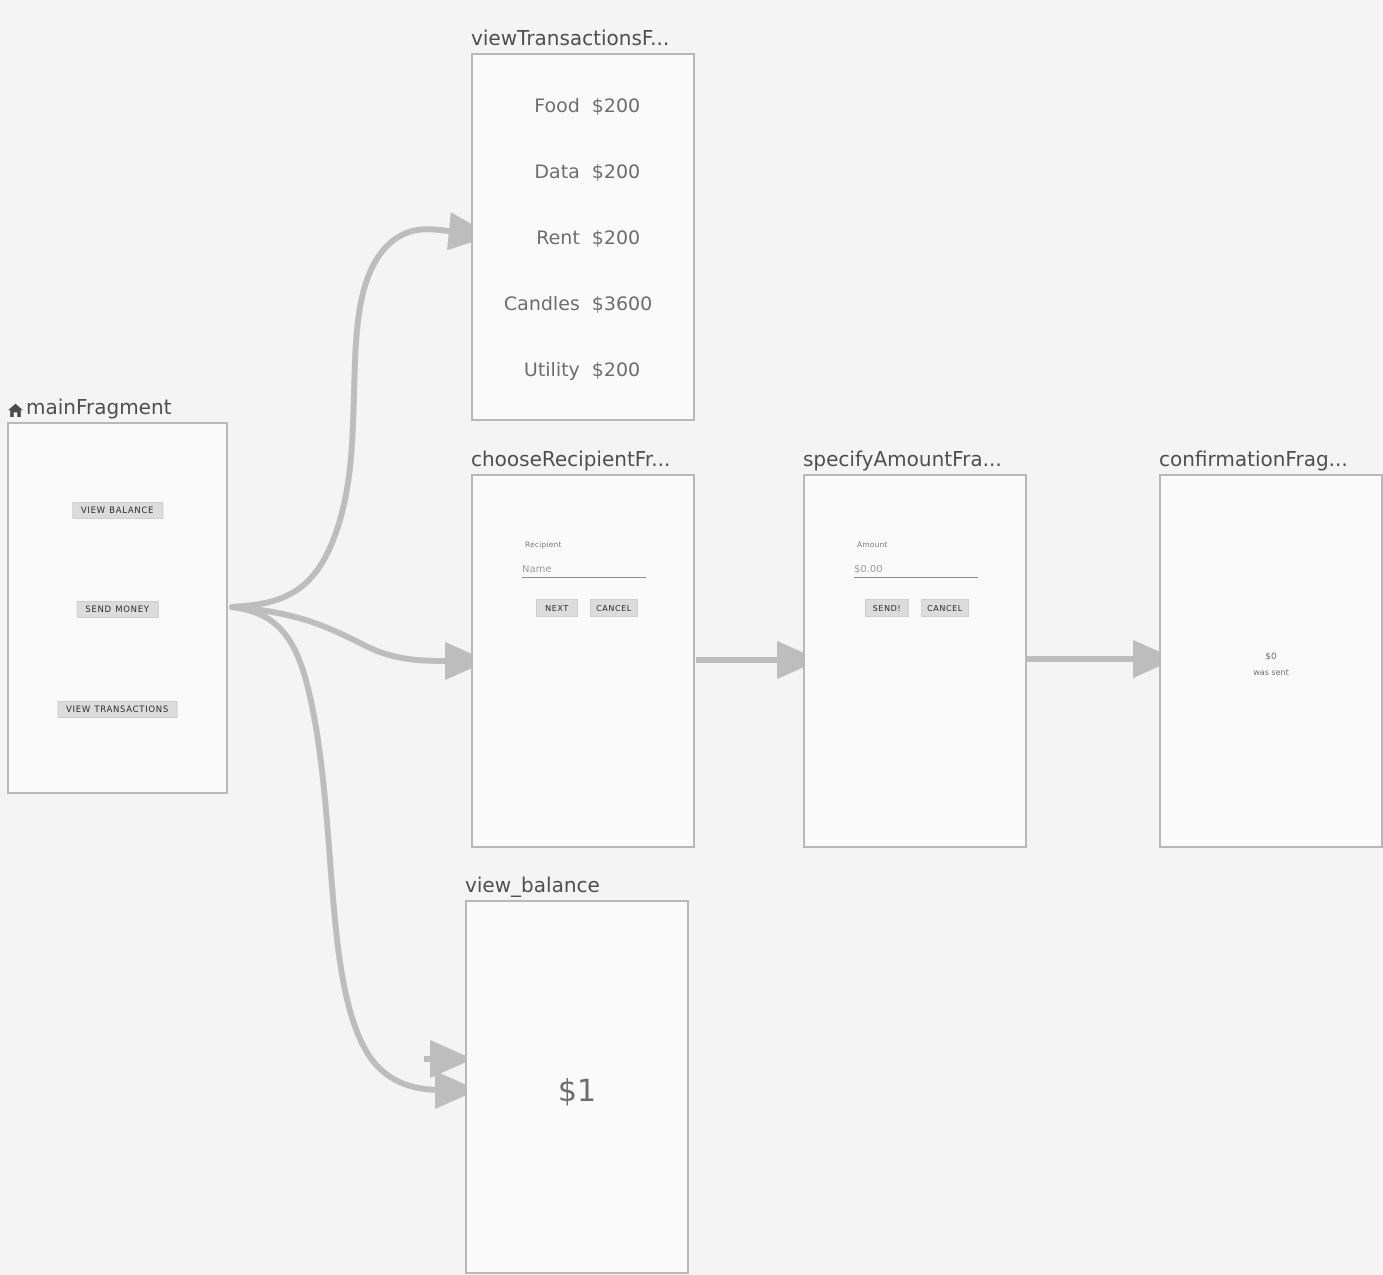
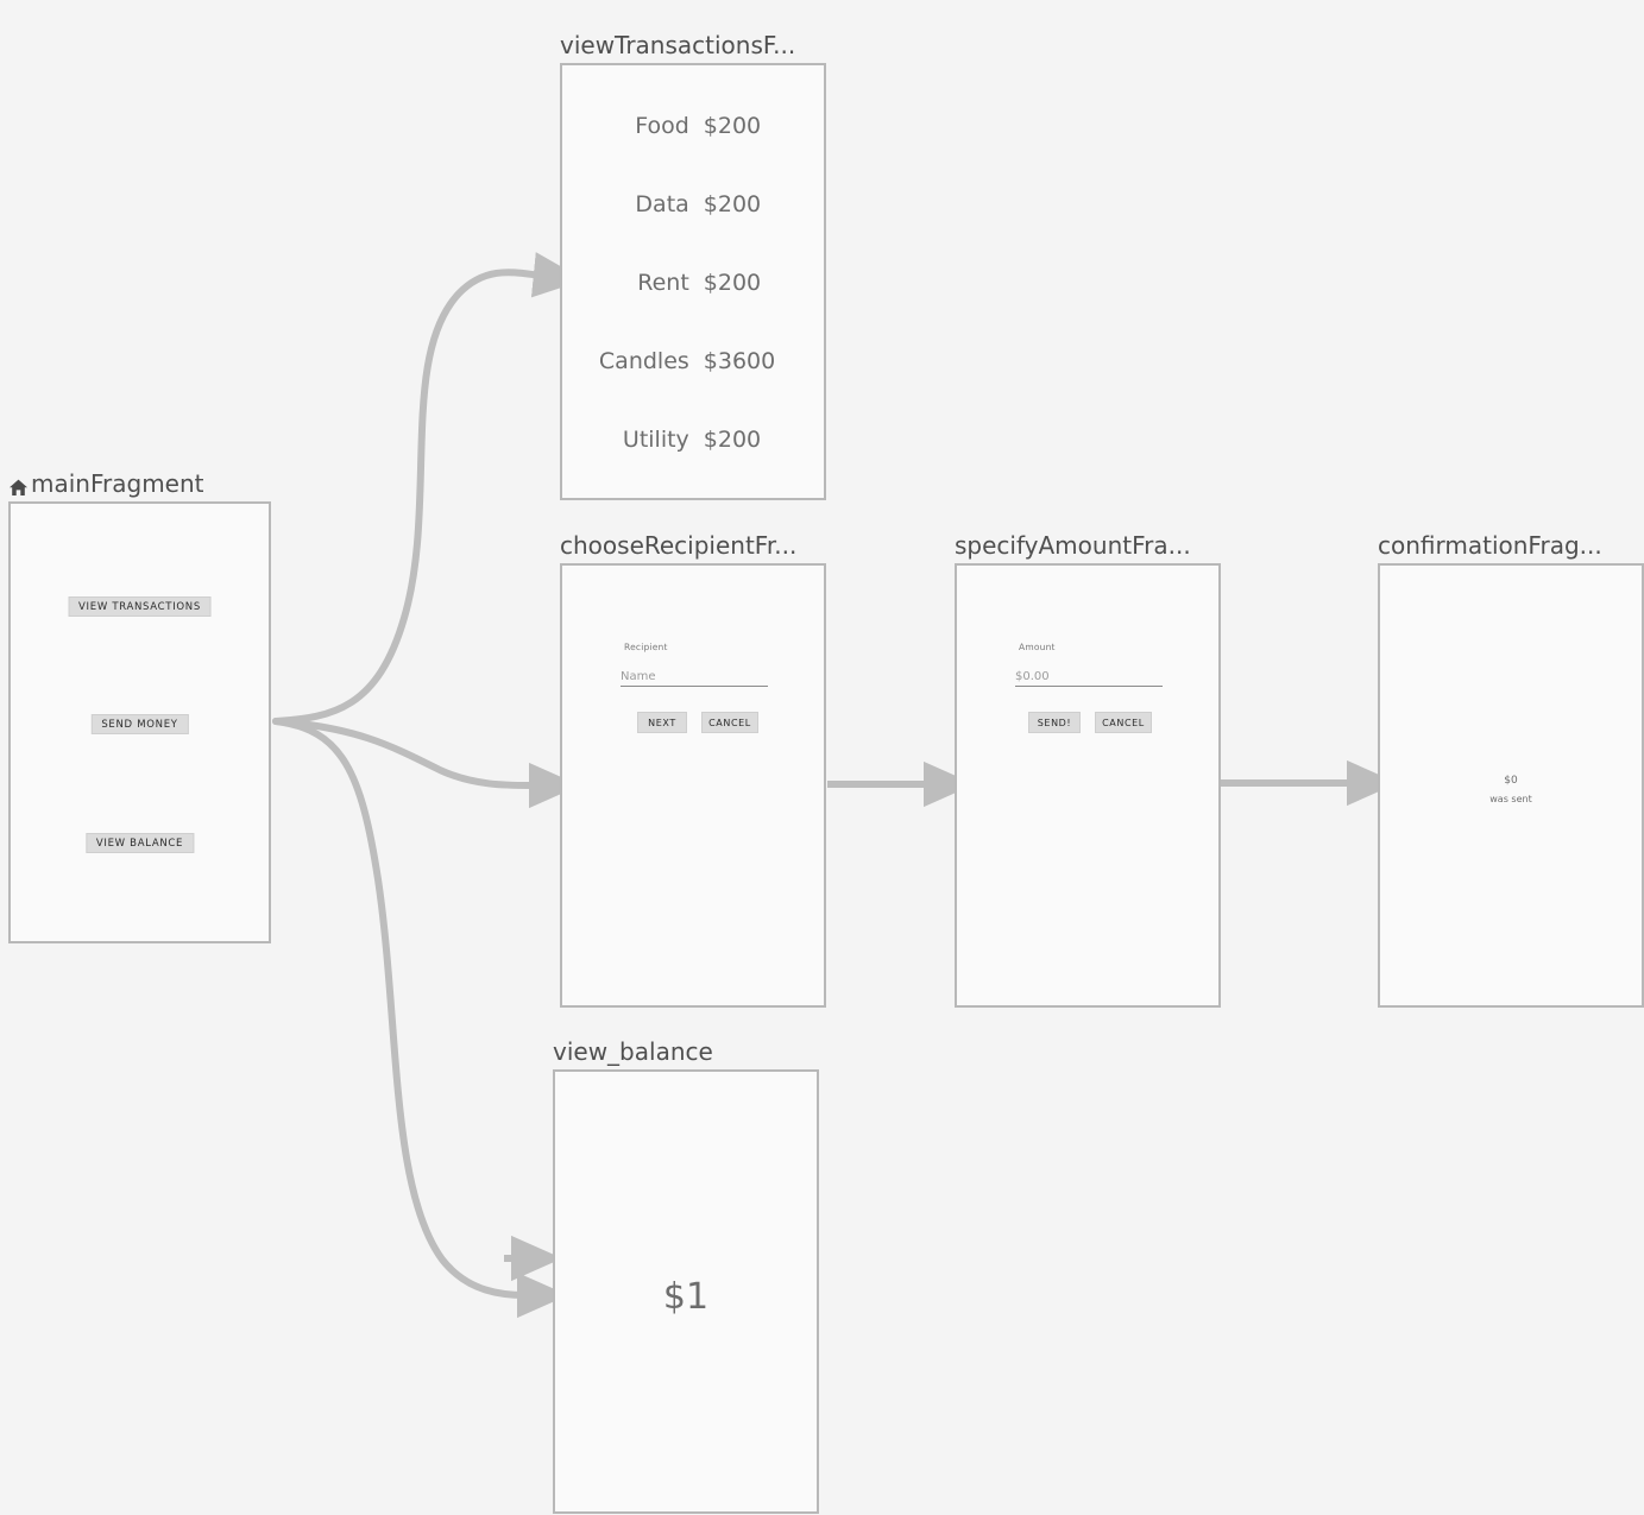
  mainFragment
- VIEW BALANCE
+ VIEW TRANSACTIONS
  SEND MONEY
- VIEW TRANSACTIONS
+ VIEW BALANCE
  viewTransactionsF...
  Food
  $200
  Data
  $200
  Rent
  $200
  Candles
  $3600
  Utility
  $200
  chooseRecipientFr...
  Recipient
  Name
  NEXT
  CANCEL
  specifyAmountFra...
  Amount
  $0.00
  SEND!
  CANCEL
  confirmationFrag...
  $0
  was sent
  view_balance
  $1
